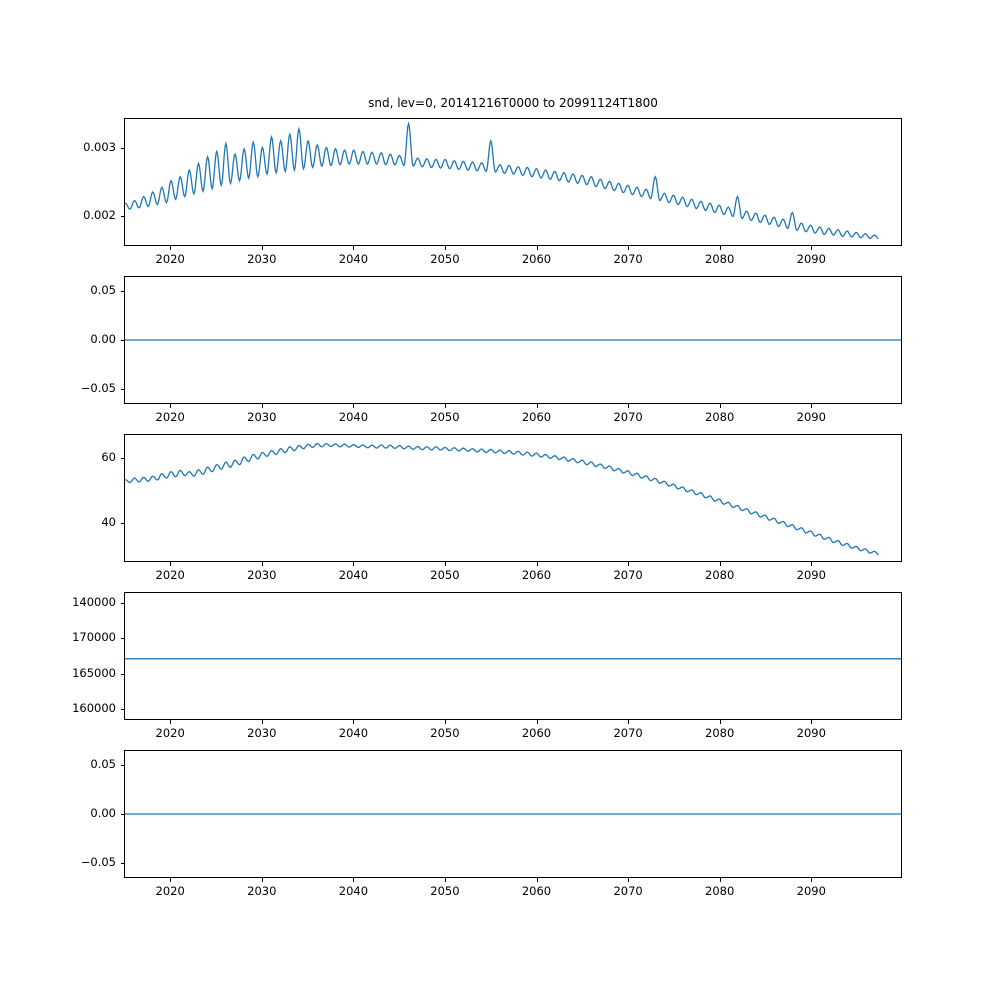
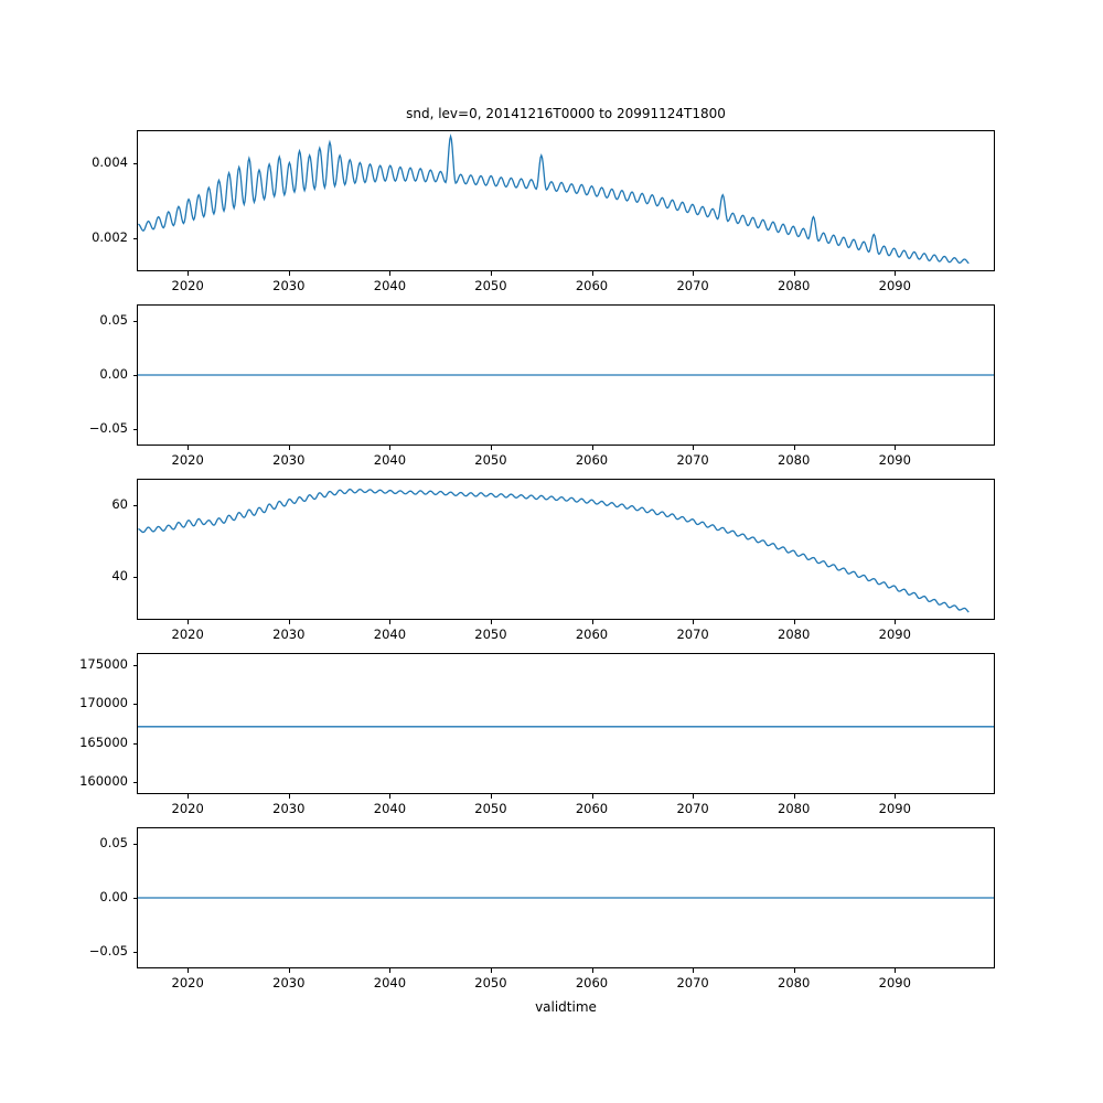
  snd, lev=0, 20141216T0000 to 20991124T1800
  0.002
- 0.003
+ 0.004
  2020
  2030
  2040
  2050
  2060
  2070
  2080
  2090
  −0.05
  0.00
  0.05
  2020
  2030
  2040
  2050
  2060
  2070
  2080
  2090
  40
  60
  2020
  2030
  2040
  2050
  2060
  2070
  2080
  2090
  160000
  165000
  170000
- 140000
+ 175000
  2020
  2030
  2040
  2050
  2060
  2070
  2080
  2090
  −0.05
  0.00
  0.05
  2020
  2030
  2040
  2050
  2060
  2070
  2080
  2090
+ validtime
